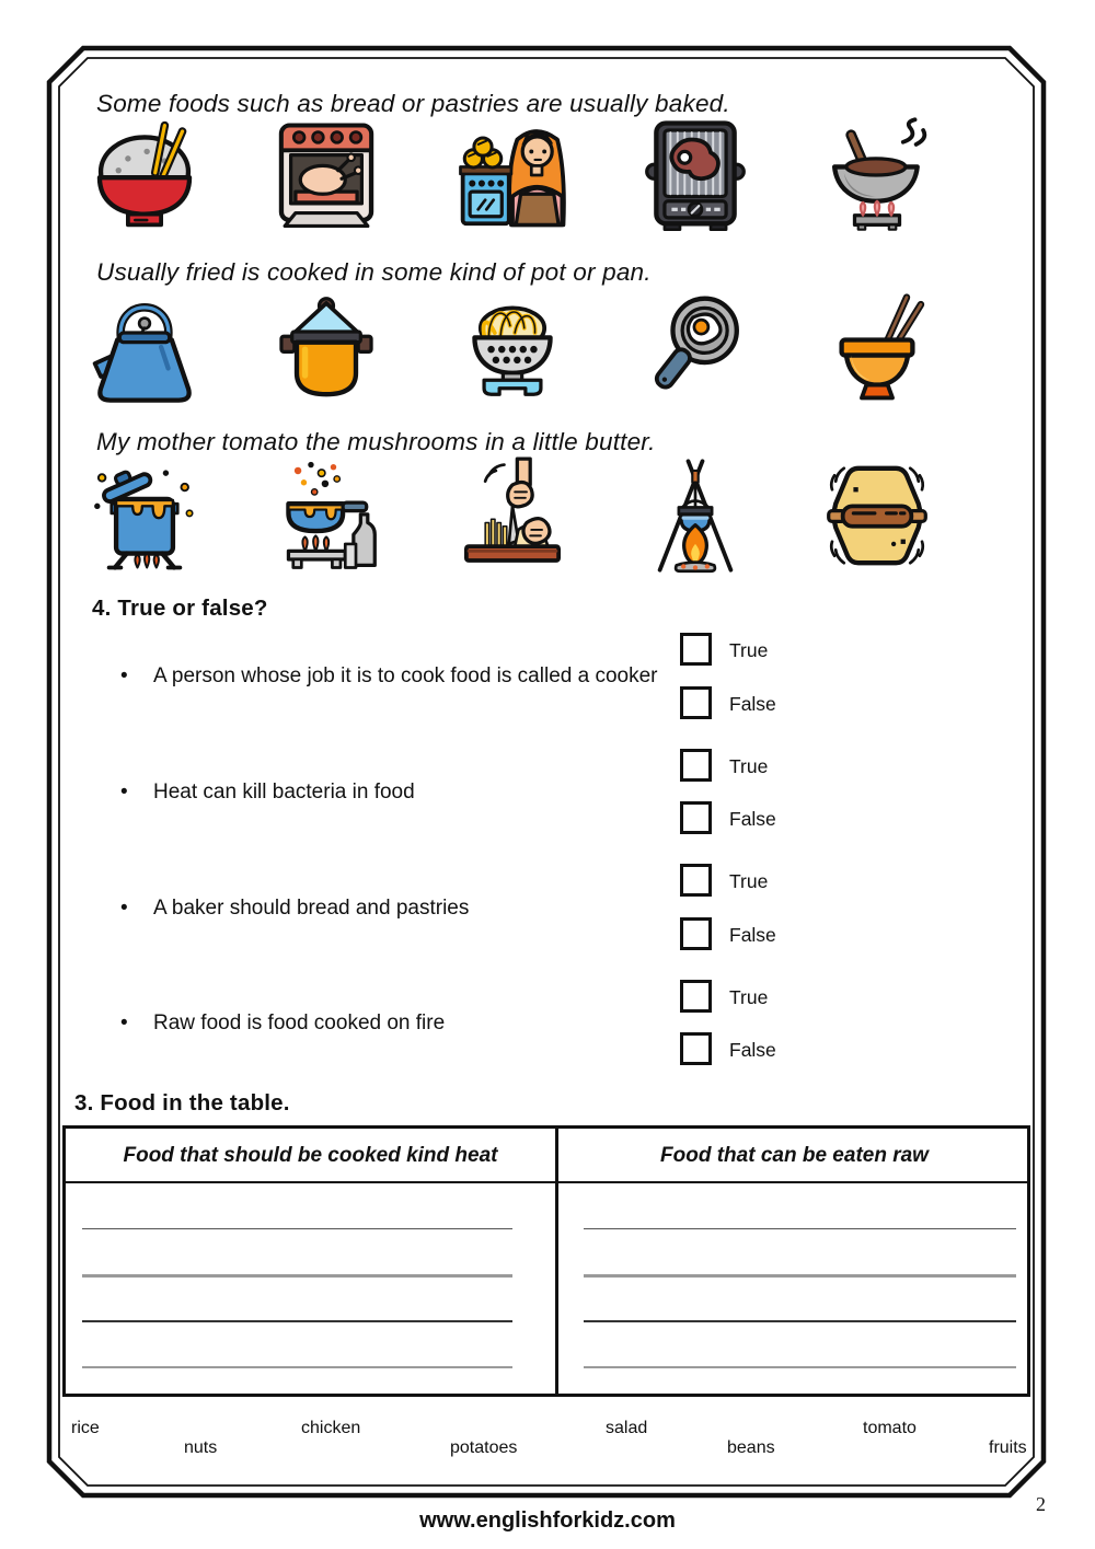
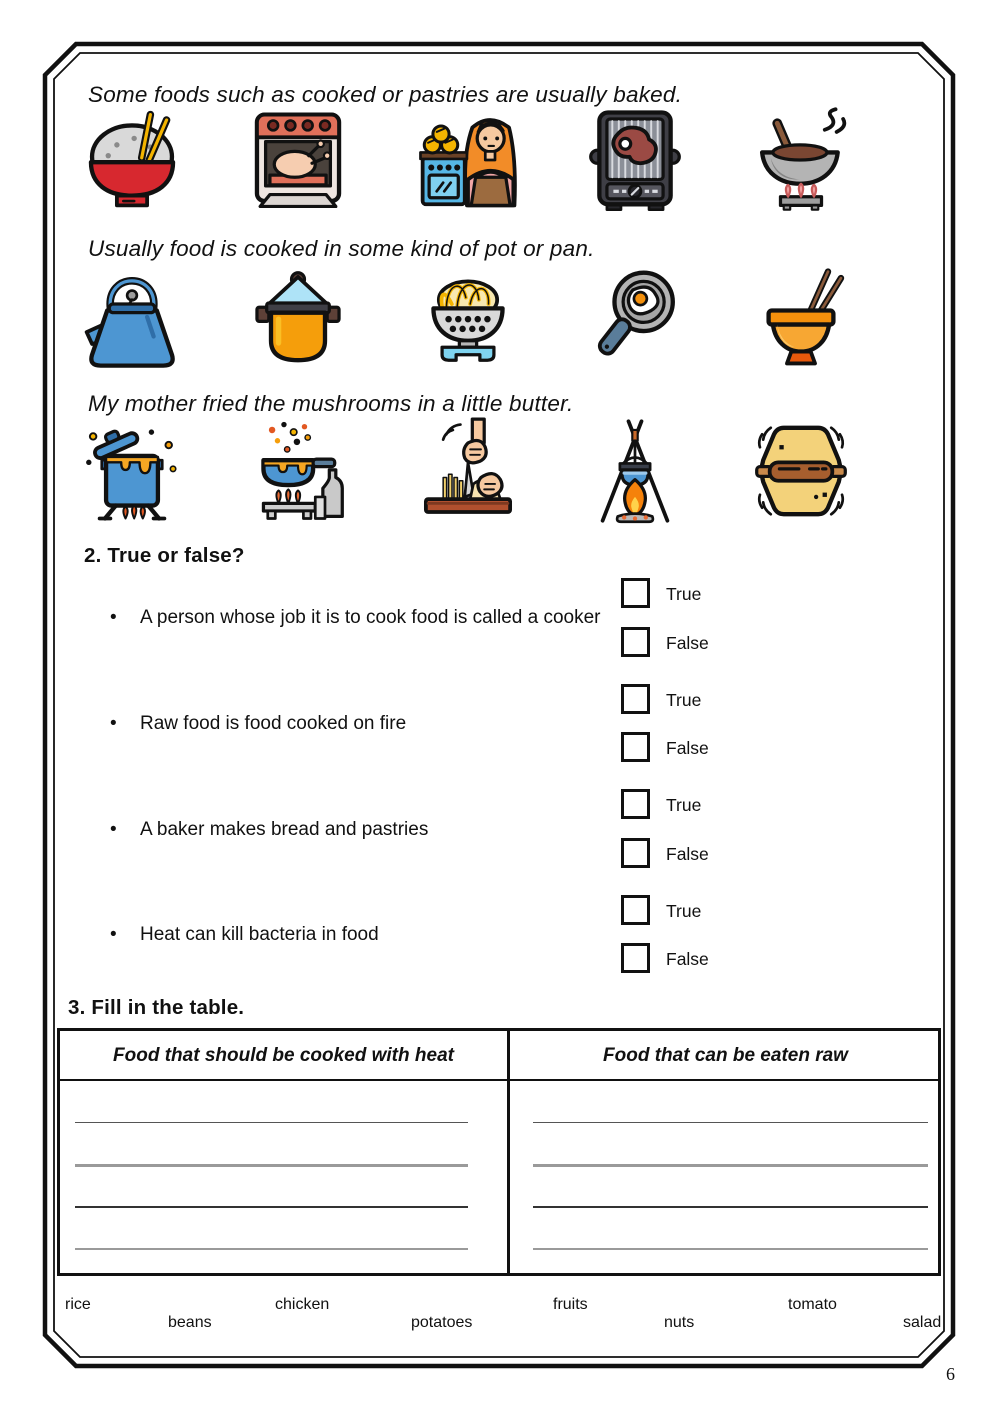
- Some foods such as bread or pastries are usually baked.
+ Some foods such as cooked or pastries are usually baked.
- Usually fried is cooked in some kind of pot or pan.
+ Usually food is cooked in some kind of pot or pan.
- My mother tomato the mushrooms in a little butter.
+ My mother fried the mushrooms in a little butter.
- 4. True or false?
+ 2. True or false?
  A person whose job it is to cook food is called a cooker
  True
  False
- Heat can kill bacteria in food
+ Raw food is food cooked on fire
  True
  False
- A baker should bread and pastries
+ A baker makes bread and pastries
  True
  False
- Raw food is food cooked on fire
+ Heat can kill bacteria in food
  True
  False
- 3. Food in the table.
+ 3. Fill in the table.
- Food that should be cooked kind heat
+ Food that should be cooked with heat
  Food that can be eaten raw
  rice
- nuts
+ beans
  chicken
  potatoes
- salad
+ fruits
- beans
+ nuts
  tomato
- fruits
+ salad
- www.englishforkidz.com
- 2
+ 6
